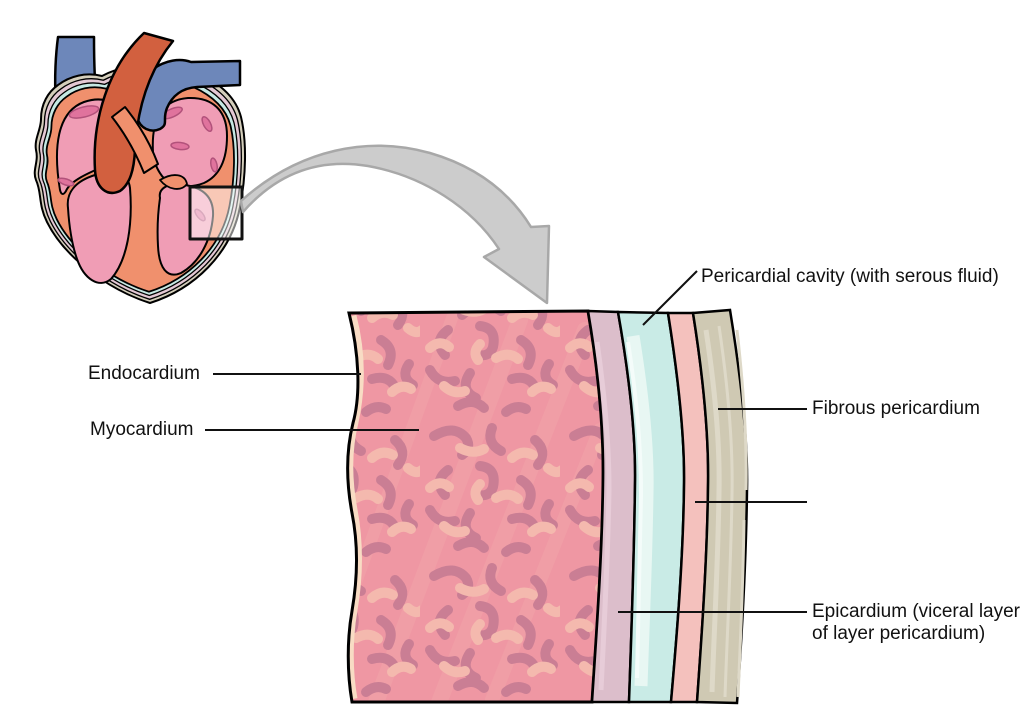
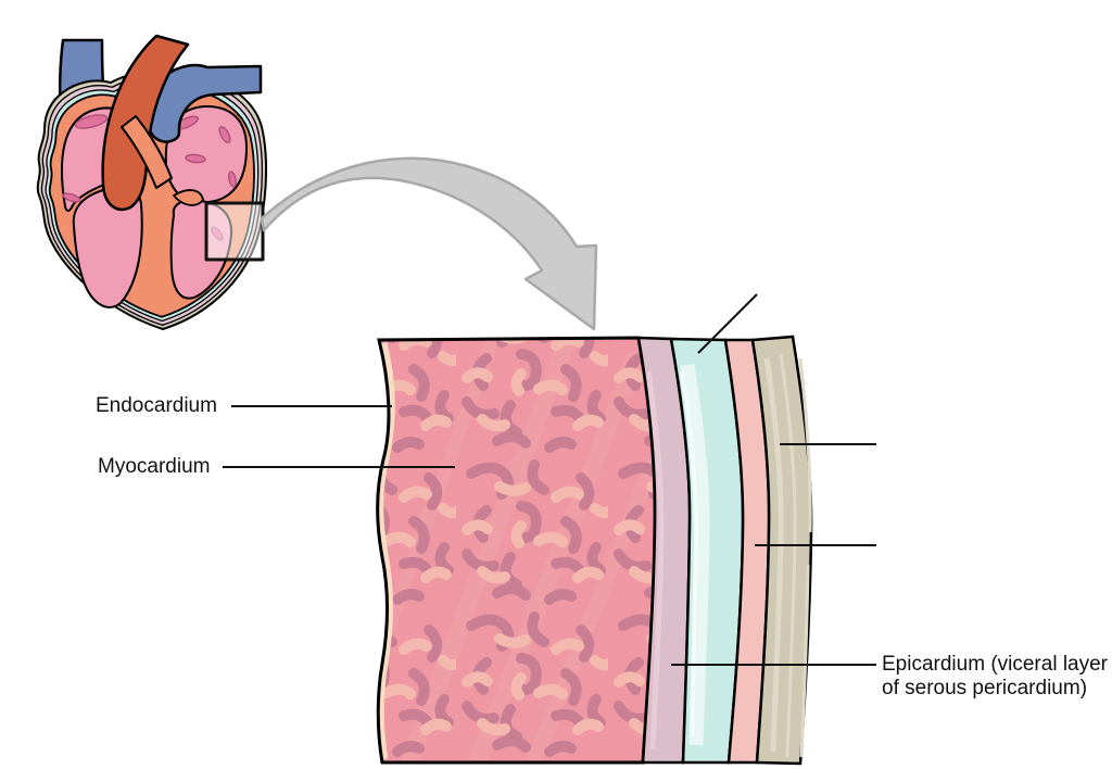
- Pericardial cavity (with serous fluid)
- Fibrous pericardium
- Epicardium (viceral layer of layer pericardium)
+ Epicardium (viceral layer of serous pericardium)
  Endocardium
  Myocardium
